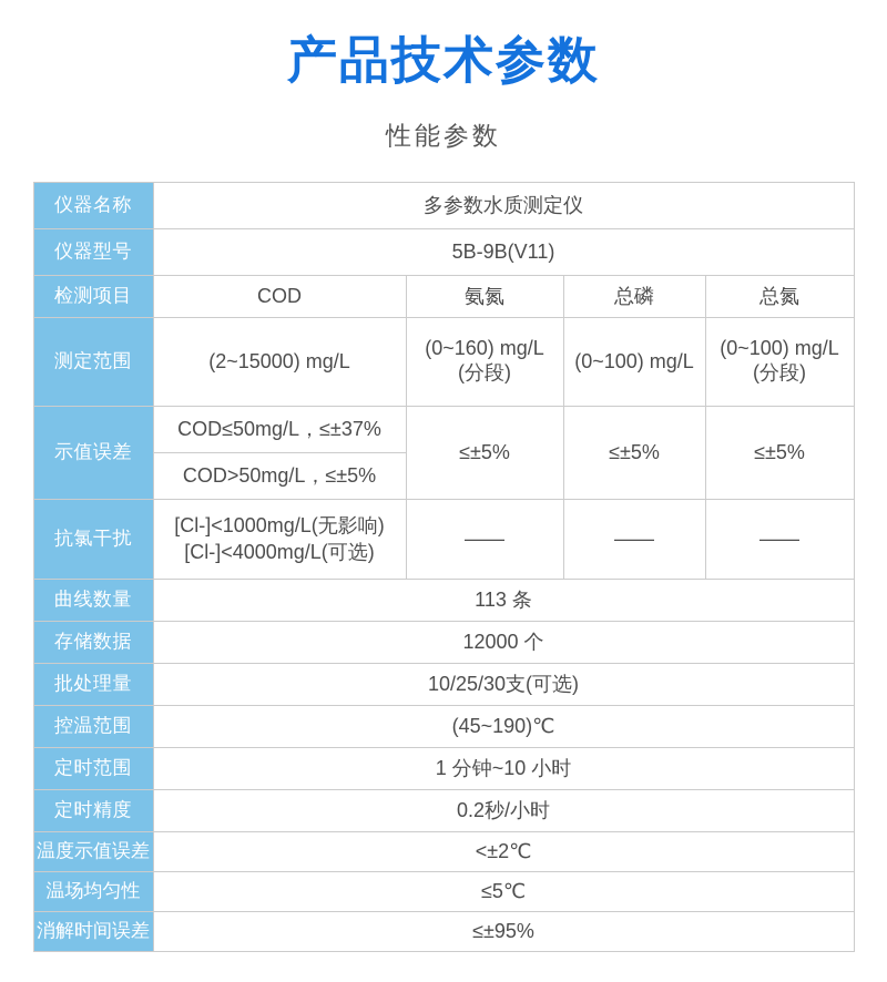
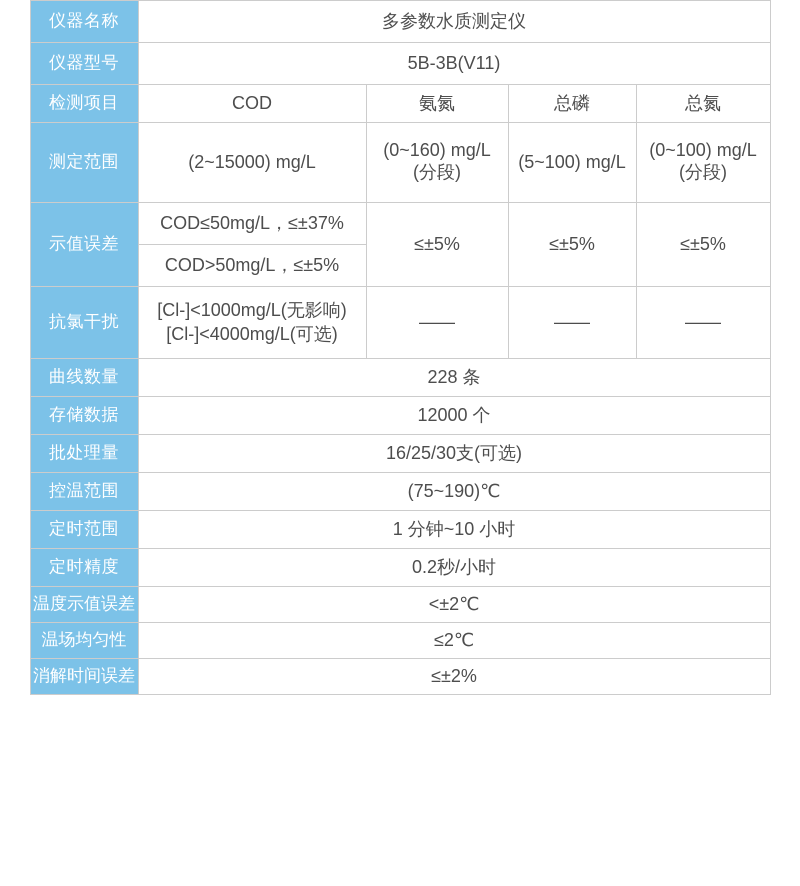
- 产品技术参数
- 性能参数
  仪器名称	多参数水质测定仪
- 仪器型号	5B-9B(V11)
+ 仪器型号	5B-3B(V11)
  检测项目	COD	氨氮	总磷	总氮
- 测定范围	(2~15000) mg/L	(0~160) mg/L (分段)	(0~100) mg/L	(0~100) mg/L (分段)
+ 测定范围	(2~15000) mg/L	(0~160) mg/L (分段)	(5~100) mg/L	(0~100) mg/L (分段)
  示值误差	COD≤50mg/L，≤±37%	≤±5%	≤±5%	≤±5%
  COD>50mg/L，≤±5%
  抗氯干扰	[Cl-]<1000mg/L(无影响) [Cl-]<4000mg/L(可选)	——	——	——
- 曲线数量	113 条
+ 曲线数量	228 条
  存储数据	12000 个
- 批处理量	10/25/30支(可选)
+ 批处理量	16/25/30支(可选)
- 控温范围	(45~190)℃
+ 控温范围	(75~190)℃
  定时范围	1 分钟~10 小时
  定时精度	0.2秒/小时
  温度示值误差	<±2℃
- 温场均匀性	≤5℃
+ 温场均匀性	≤2℃
- 消解时间误差	≤±95%
+ 消解时间误差	≤±2%
